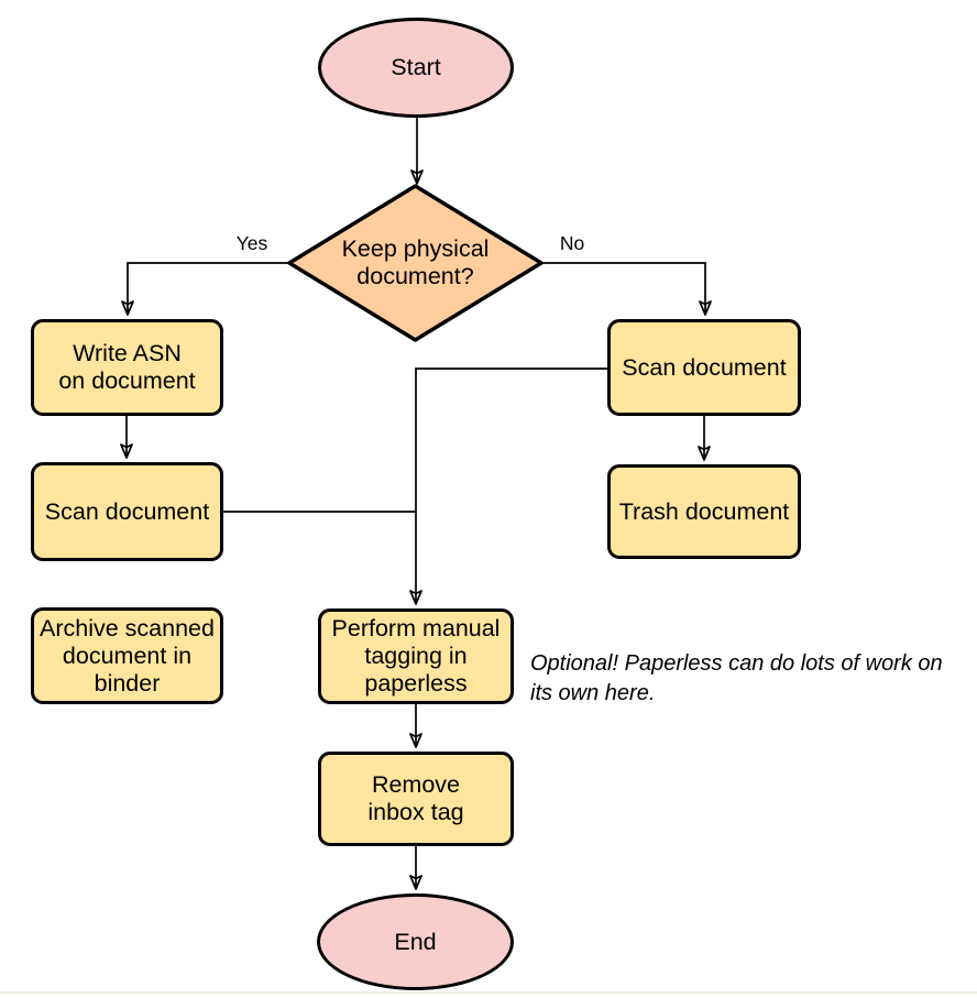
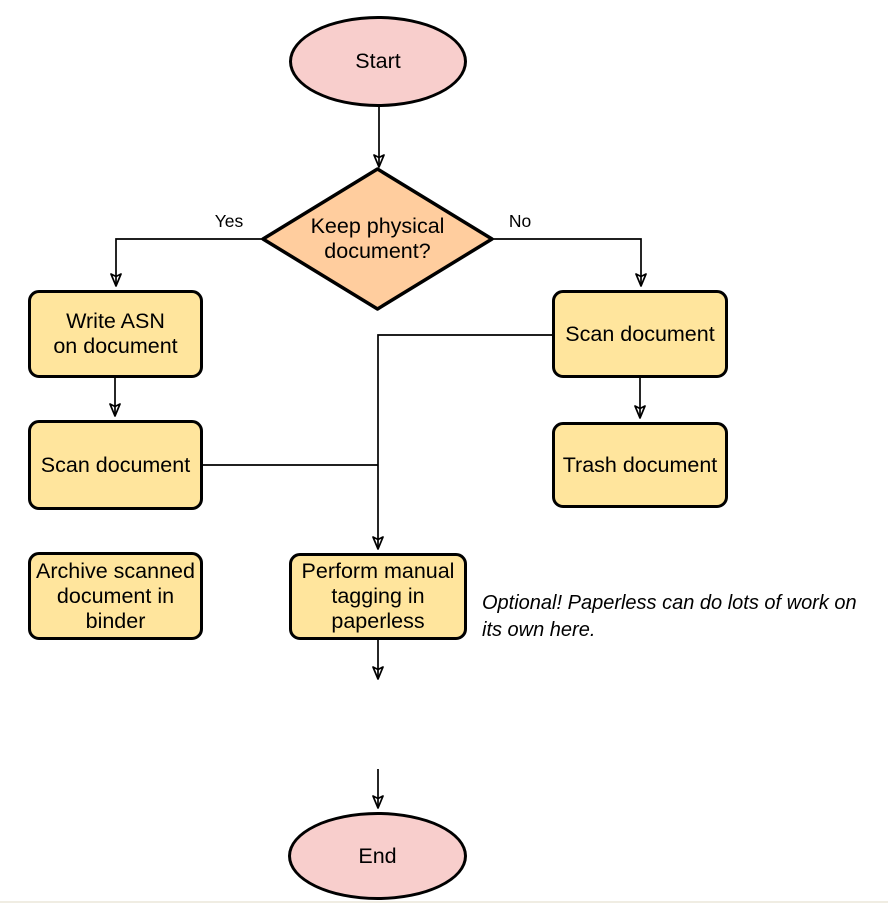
  Start
  Keep physical
  document?
  Yes
  No
  Write ASN
  on document
  Scan document
  Archive scanned
  document in
  binder
  Scan document
  Trash document
  Perform manual
  tagging in
  paperless
- Remove
- inbox tag
  End
  Optional! Paperless can do lots of work on
  its own here.
